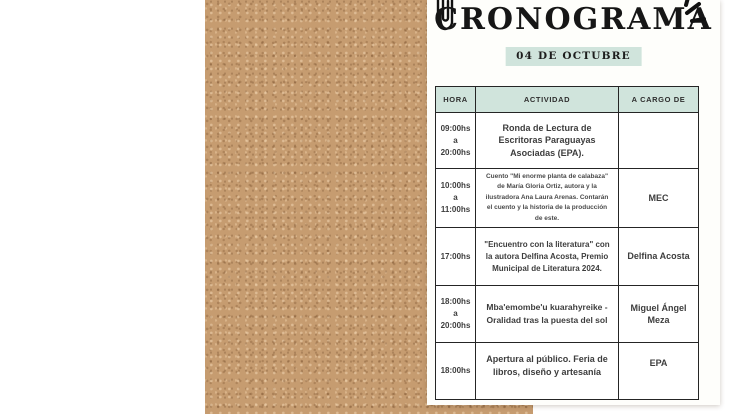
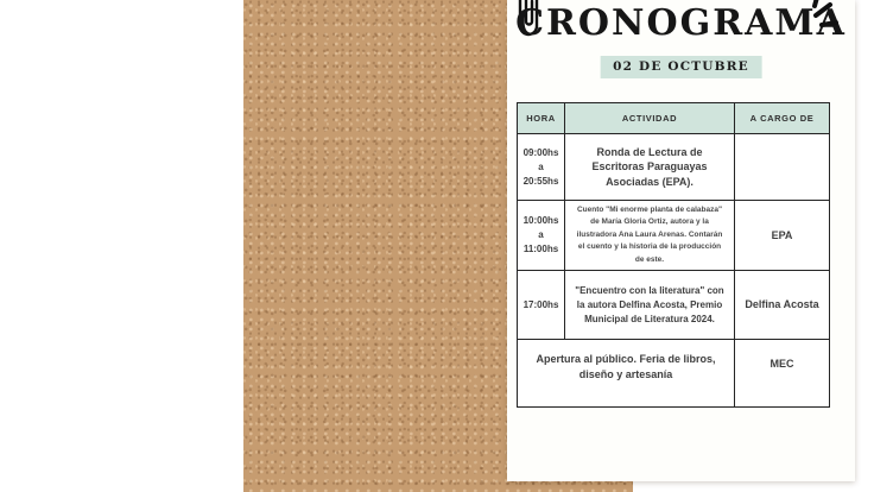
  CRONOGRAM
- 04 DE OCTUBRE
+ 02 DE OCTUBRE
  HORA
  ACTIVIDAD
  A CARGO DE
- 09:00hs a 20:00hs
+ 09:00hs a 20:55hs
  Ronda de Lectura de Escritoras Paraguayas Asociadas (EPA).
  10:00hs a 11:00hs
- MEC
+ EPA
  17:00hs
  "Encuentro con la literatura" con la autora Delfina Acosta, Premio Municipal de Literatura 2024.
  Delfina Acosta
- 18:00hs a 20:00hs
- Mba'emombe'u kuarahyreike - Oralidad tras la puesta del sol
- Miguel Ángel Meza
- 18:00hs
  Apertura al público. Feria de libros, diseño y artesanía
- EPA
+ MEC
